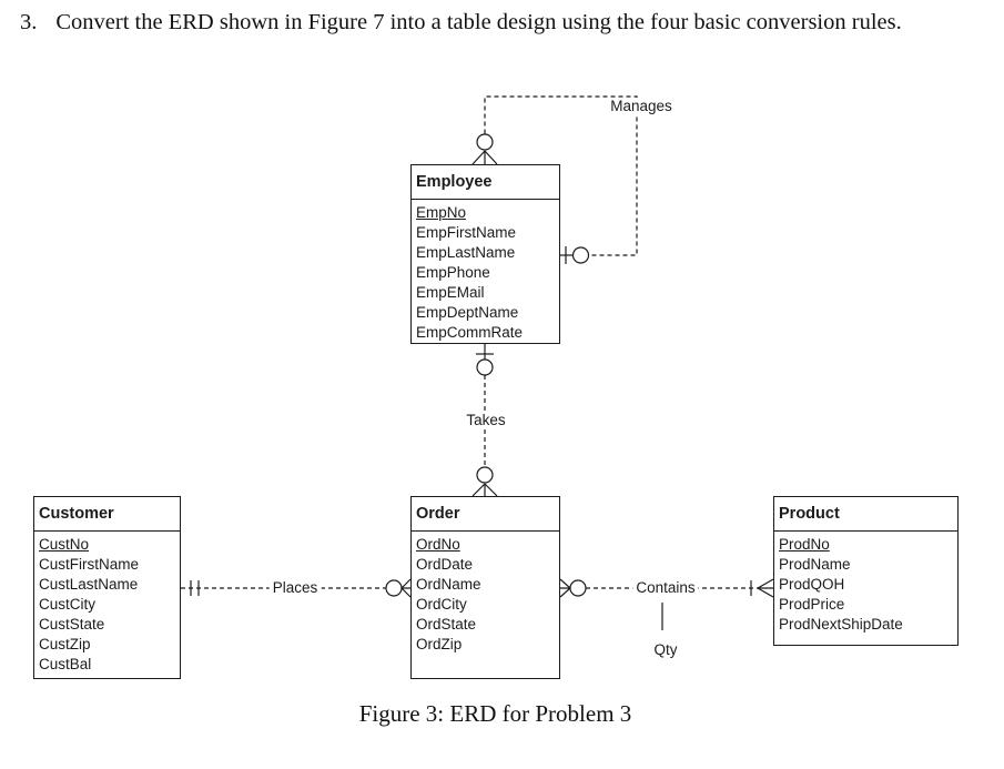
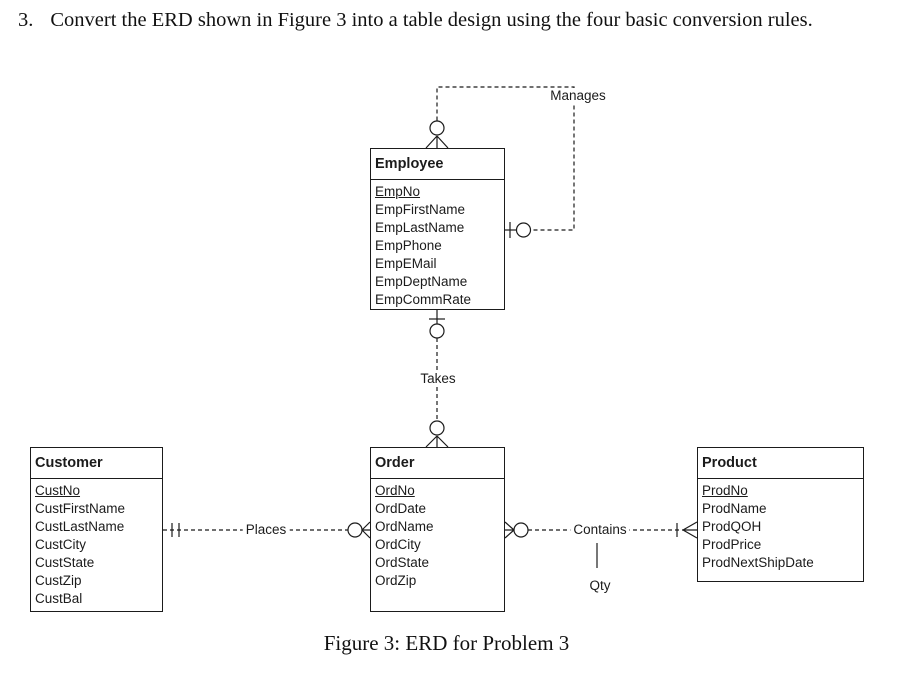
- 3. Convert the ERD shown in Figure 7 into a table design using the four basic conversion rules.
+ 3. Convert the ERD shown in Figure 3 into a table design using the four basic conversion rules.
  Employee
  EmpNo
  EmpFirstName
  EmpLastName
  EmpPhone
  EmpEMail
  EmpDeptName
  EmpCommRate
  Customer
  CustNo
  CustFirstName
  CustLastName
  CustCity
  CustState
  CustZip
  CustBal
  Order
  OrdNo
  OrdDate
  OrdName
  OrdCity
  OrdState
  OrdZip
  Product
  ProdNo
  ProdName
  ProdQOH
  ProdPrice
  ProdNextShipDate
  Manages
  Takes
  Places
  Contains
  Qty
  Figure 3: ERD for Problem 3
